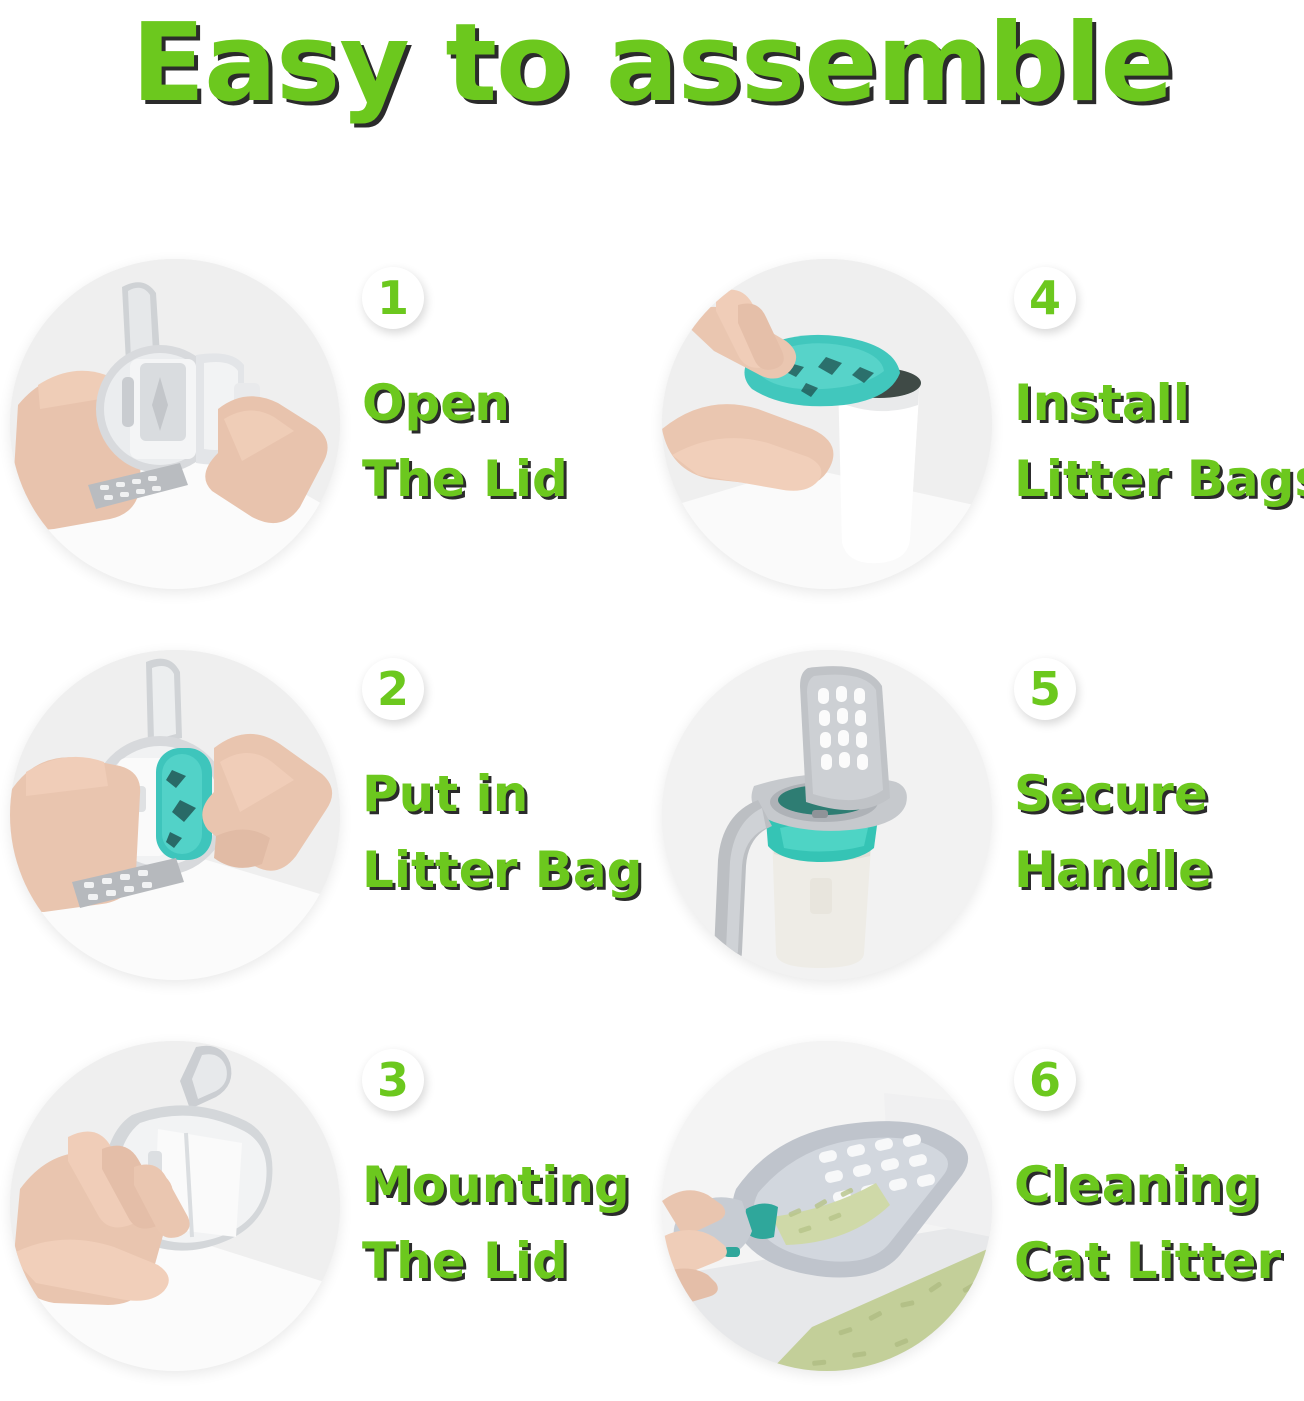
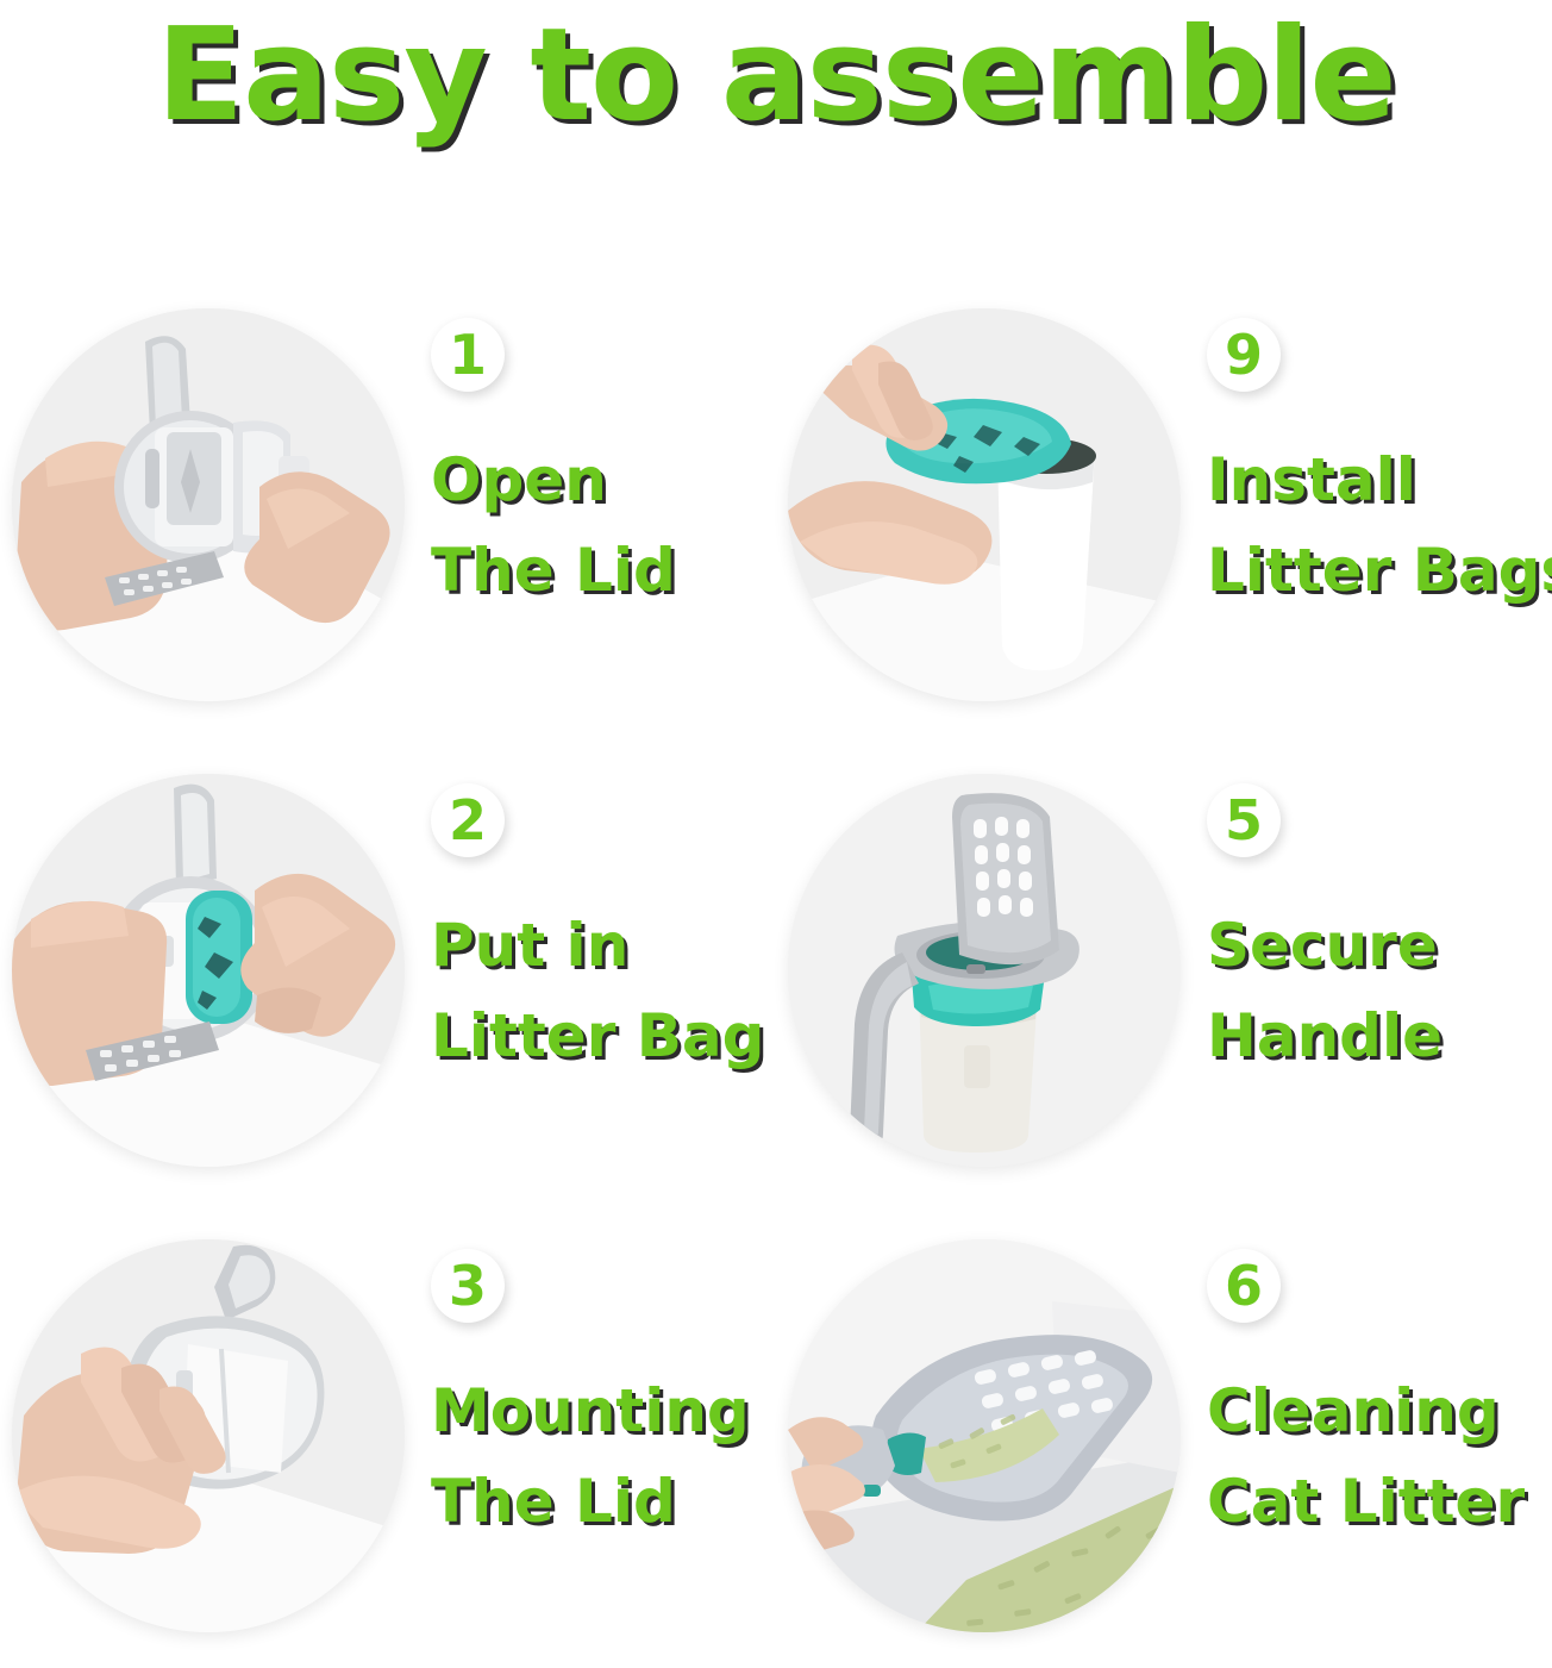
  Easy to assemble
  1
  Open
  The Lid
- 4
+ 9
  Install
  Litter Bag
  2
  Put in
  Litter Bag
  5
  Secure
  Handle
  3
  Mounting
  The Lid
  6
  Cleaning
  Cat Litter
